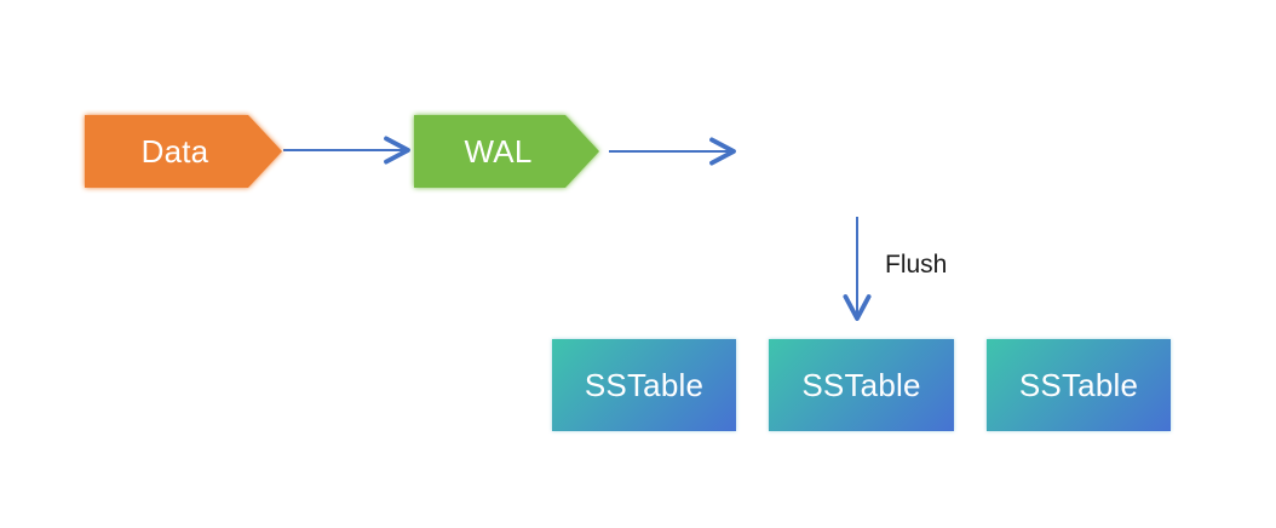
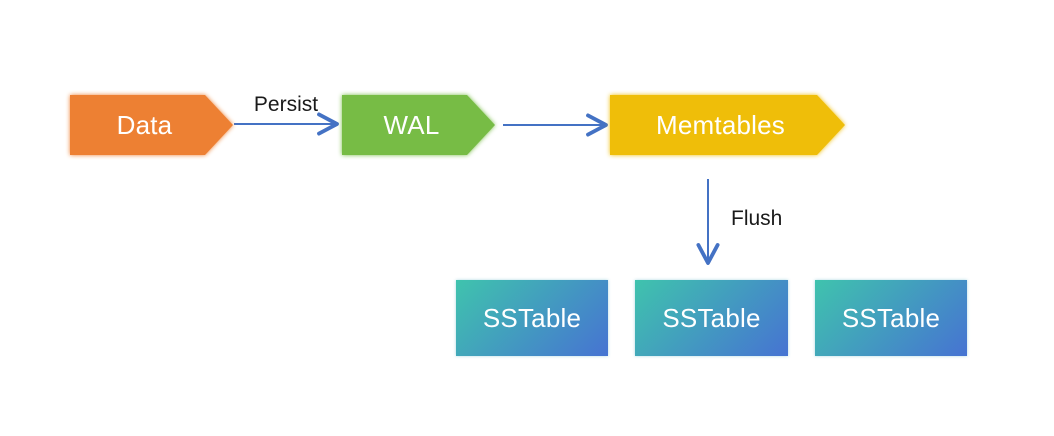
  Data
  WAL
+ Memtables
+ Persist
  Flush
  SSTable
  SSTable
  SSTable
